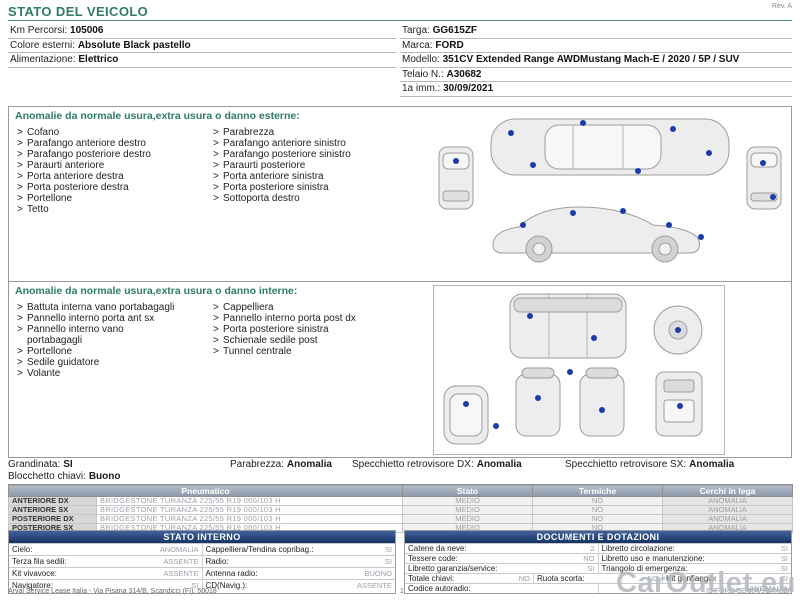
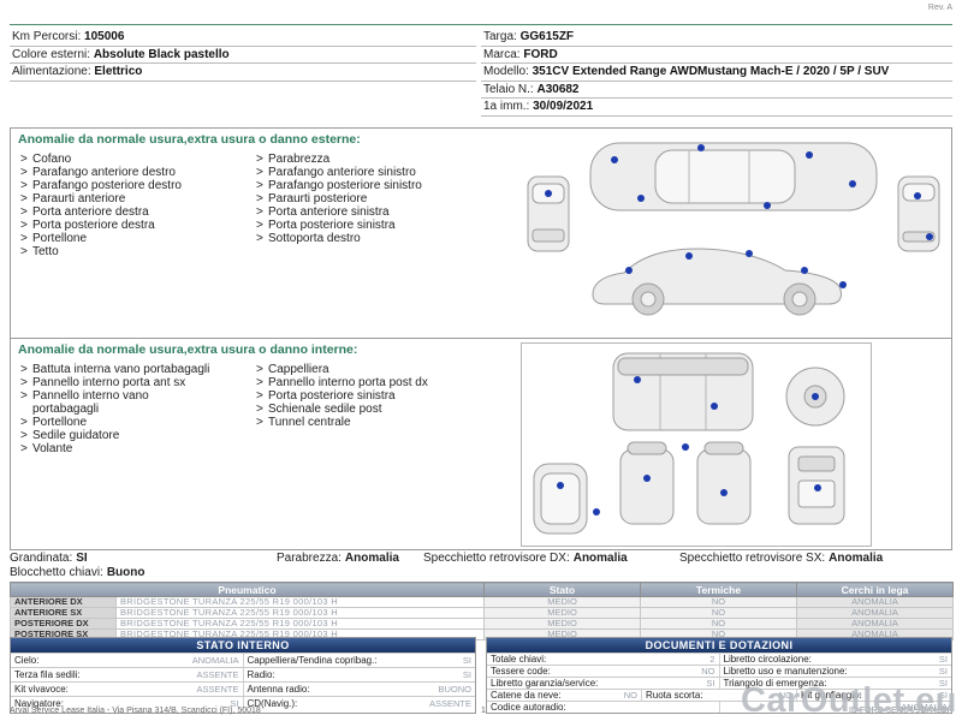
- STATO DEL VEICOLO
  Km Percorsi: 105006
  Colore esterni: Absolute Black pastello
  Alimentazione: Elettrico
  Targa: GG615ZF
  Marca: FORD
  Modello: 351CV Extended Range AWDMustang Mach-E / 2020 / 5P / SUV
  Telaio N.: A30682
  1a imm.: 30/09/2021
  Anomalie da normale usura,extra usura o danno esterne:
  Cofano
  Parafango anteriore destro
  Parafango posteriore destro
  Paraurti anteriore
  Porta anteriore destra
  Porta posteriore destra
  Portellone
  Tetto
  Parabrezza
  Parafango anteriore sinistro
  Parafango posteriore sinistro
  Paraurti posteriore
  Porta anteriore sinistra
  Porta posteriore sinistra
  Sottoporta destro
  Anomalie da normale usura,extra usura o danno interne:
  Battuta interna vano portabagagli
  Pannello interno porta ant sx
  Pannello interno vano portabagagli
  Portellone
  Sedile guidatore
  Volante
  Cappelliera
  Pannello interno porta post dx
  Porta posteriore sinistra
  Schienale sedile post
  Tunnel centrale
  Grandinata: SI
  Parabrezza: Anomalia
  Specchietto retrovisore DX: Anomalia
  Specchietto retrovisore SX: Anomalia
  Blocchetto chiavi: Buono
  Pneumatico	Stato	Termiche	Cerchi in lega
  ANTERIORE DX	BRIDGESTONE TURANZA 225/55 R19 000/103 H	MEDIO	NO	ANOMALIA
  ANTERIORE SX	BRIDGESTONE TURANZA 225/55 R19 000/103 H	MEDIO	NO	ANOMALIA
  POSTERIORE DX	BRIDGESTONE TURANZA 225/55 R19 000/103 H	MEDIO	NO	ANOMALIA
  POSTERIORE SX	BRIDGESTONE TURANZA 225/55 R19 000/103 H	MEDIO	NO	ANOMALIA
  STATO INTERNO
  Cielo:
  ANOMALIA
  Cappelliera/Tendina copribag.:
  SI
  Terza fila sedili:
  ASSENTE
  Radio:
  SI
  Kit vivavoce:
  ASSENTE
  Antenna radio:
  BUONO
  Navigatore:
  SI
  CD(Navig.):
  ASSENTE
  DOCUMENTI E DOTAZIONI
- Catene da neve:
+ Totale chiavi:
  2
  Libretto circolazione:
  SI
  Tessere code:
  NO
  Libretto uso e manutenzione:
  SI
  Libretto garanzia/service:
  SI
  Triangolo di emergenza:
  SI
- Totale chiavi:
+ Catene da neve:
  NO
  Ruota scorta:
  NO
  Kit gonfiaggio:
  SI
  Codice autoradio:
  ANOMALIA
  CarOutlet.eu
